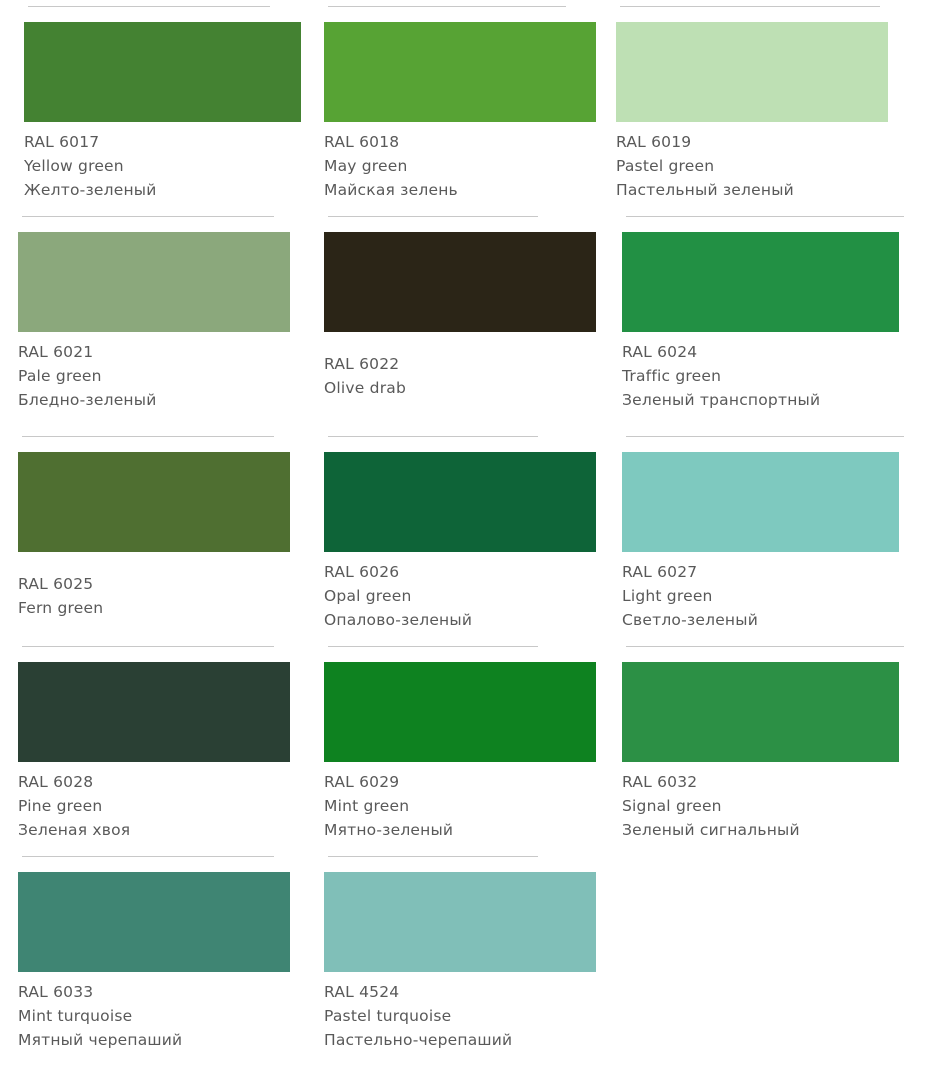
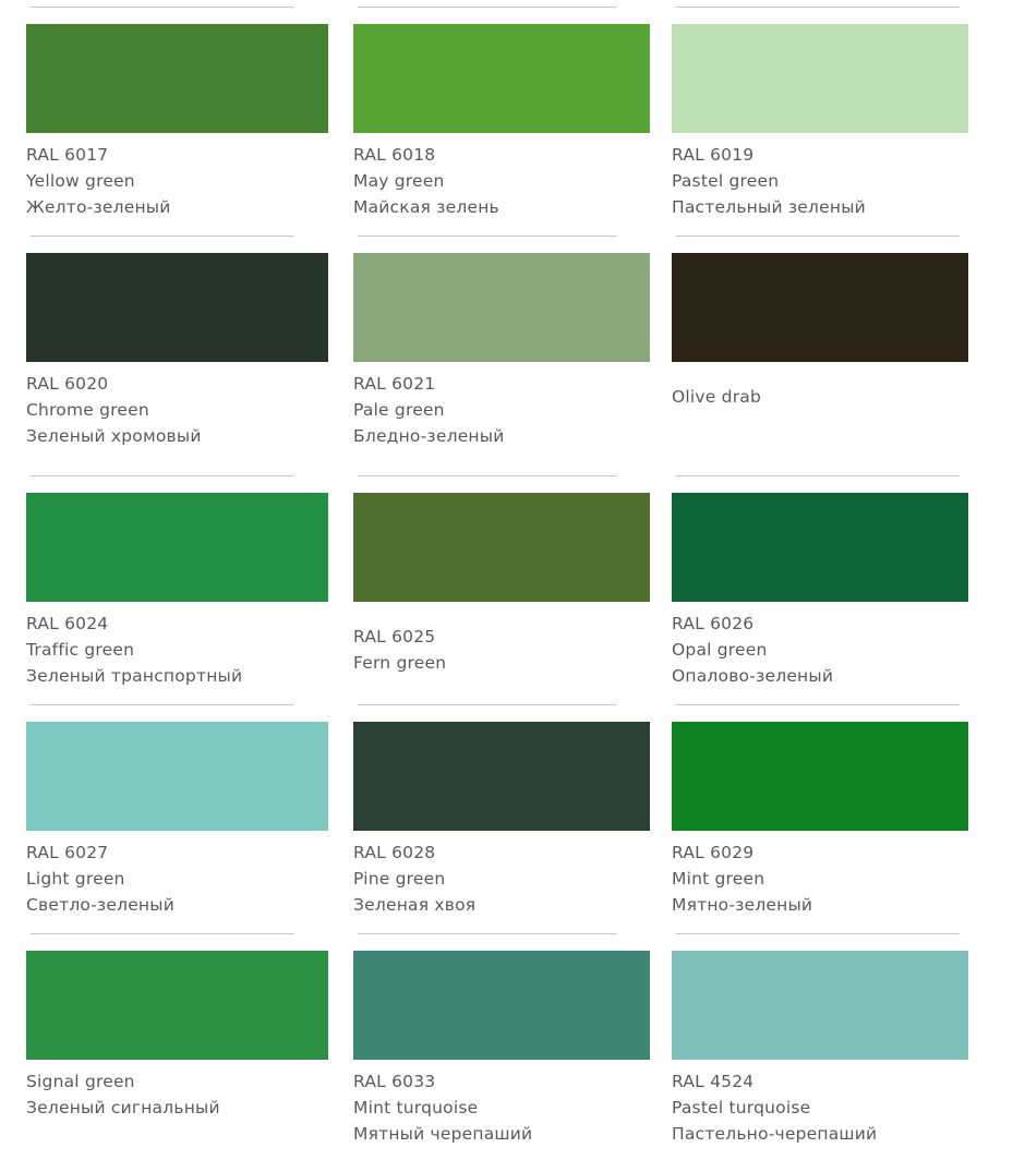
  RAL 6017
  Yellow green
  Желто-зеленый
  RAL 6018
  May green
  Майская зелень
  RAL 6019
  Pastel green
  Пастельный зеленый
+ RAL 6020
+ Chrome green
+ Зеленый хромовый
  RAL 6021
  Pale green
  Бледно-зеленый
- RAL 6022
  Olive drab
  RAL 6024
  Traffic green
  Зеленый транспортный
  RAL 6025
  Fern green
  RAL 6026
  Opal green
  Опалово-зеленый
  RAL 6027
  Light green
  Светло-зеленый
  RAL 6028
  Pine green
  Зеленая хвоя
  RAL 6029
  Mint green
  Мятно-зеленый
- RAL 6032
  Signal green
  Зеленый сигнальный
  RAL 6033
  Mint turquoise
  Мятный черепаший
  RAL 4524
  Pastel turquoise
  Пастельно-черепаший
